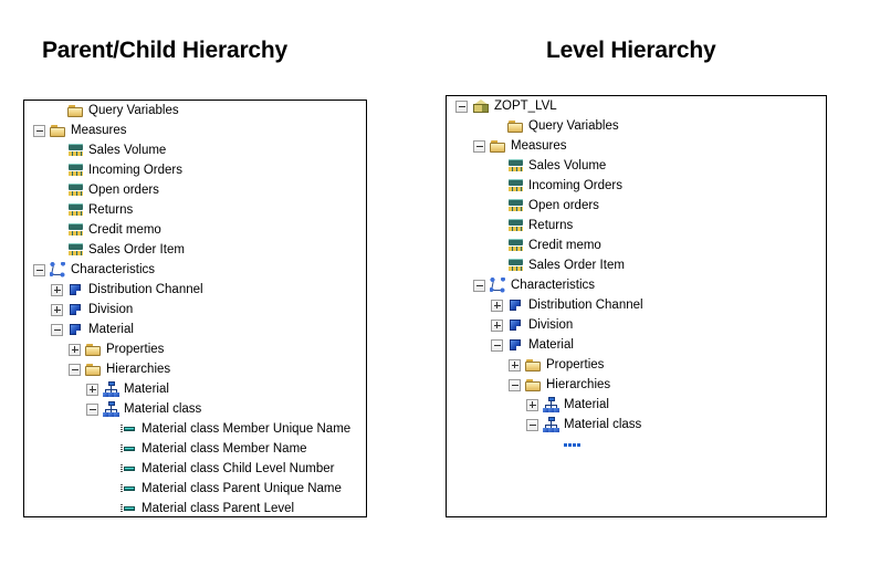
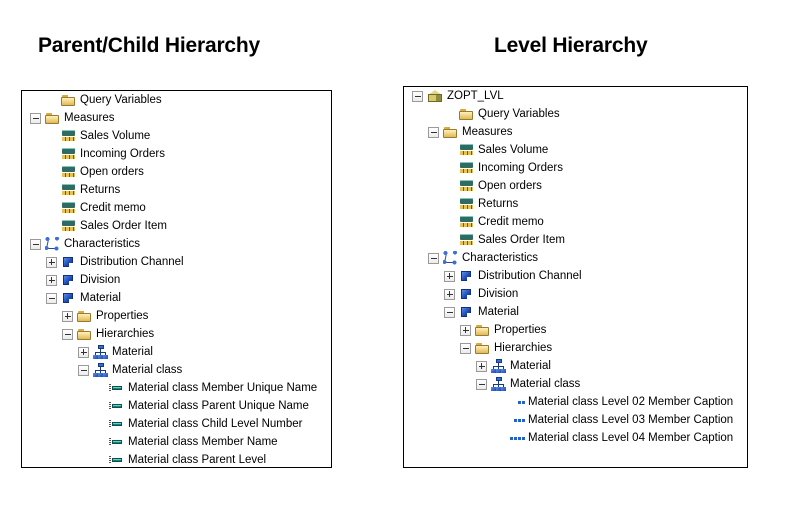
  Parent/Child Hierarchy
  Query Variables
  Measures
  Sales Volume
  Incoming Orders
  Open orders
  Returns
  Credit memo
  Sales Order Item
  Characteristics
  Distribution Channel
  Division
  Material
  Properties
  Hierarchies
  Material
  Material class
  Material class Member Unique Name
- Material class Member Name
+ Material class Parent Unique Name
  Material class Child Level Number
- Material class Parent Unique Name
+ Material class Member Name
  Material class Parent Level
  Level Hierarchy
  ZOPT_LVL
  Query Variables
  Measures
  Sales Volume
  Incoming Orders
  Open orders
  Returns
  Credit memo
  Sales Order Item
  Characteristics
  Distribution Channel
  Division
  Material
  Properties
  Hierarchies
  Material
  Material class
+ Material class Level 02 Member Caption
+ Material class Level 03 Member Caption
+ Material class Level 04 Member Caption
